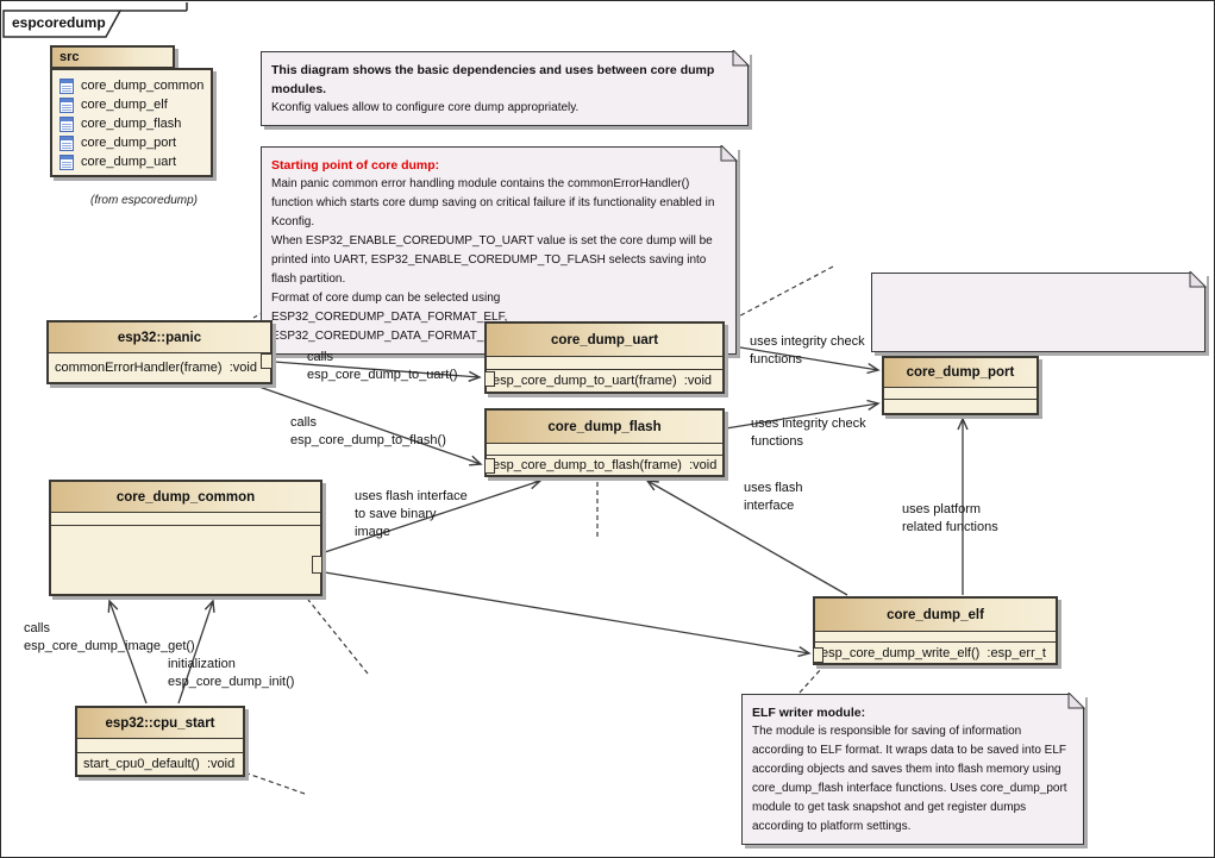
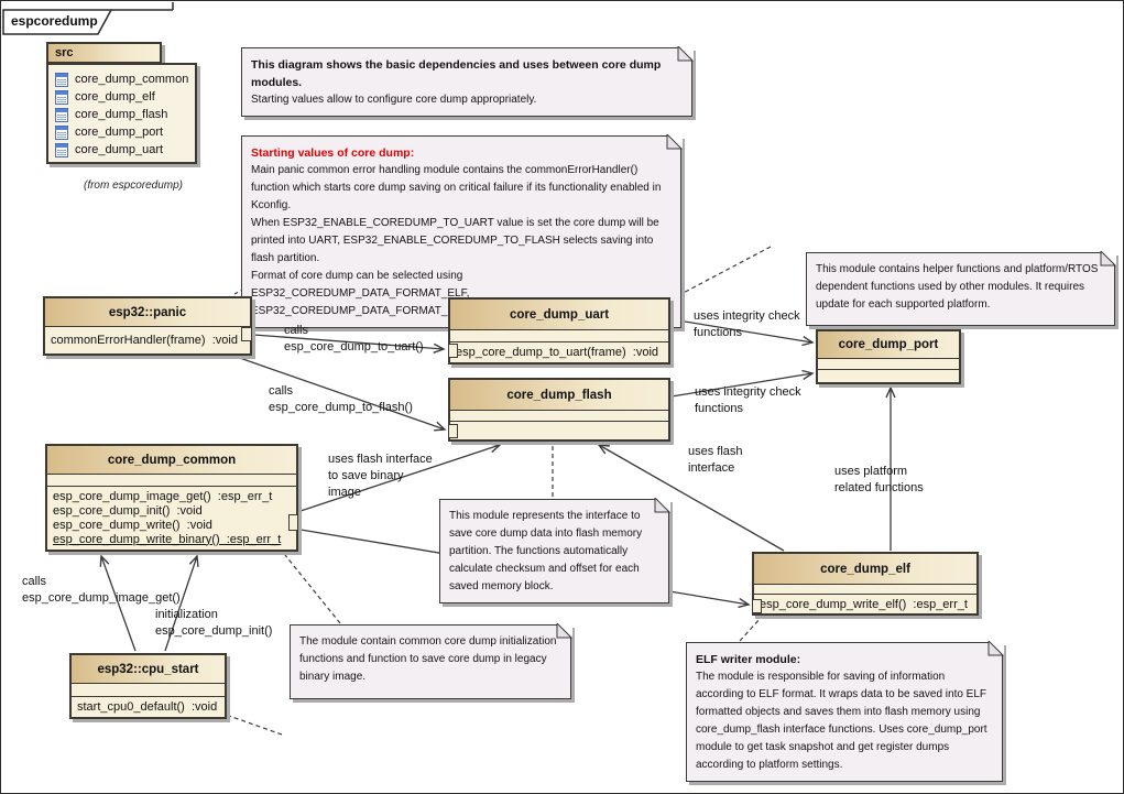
  espcoredump
  src
  core_dump_common
  core_dump_elf
  core_dump_flash
  core_dump_port
  core_dump_uart
  (from espcoredump)
  This diagram shows the basic dependencies and uses between core dump modules.
- Kconfig values allow to configure core dump appropriately.
+ Starting values allow to configure core dump appropriately.
- Starting point of core dump:
+ Starting values of core dump:
  Main panic common error handling module contains the commonErrorHandler() function which starts core dump saving on critical failure if its functionality enabled in Kconfig.
  When ESP32_ENABLE_COREDUMP_TO_UART value is set the core dump will be printed into UART, ESP32_ENABLE_COREDUMP_TO_FLASH selects saving into flash partition.
  Format of core dump can be selected using ESP32_COREDUMP_DATA_FORMAT_ELF, ESP32_COREDUMP_DATA_FORMAT_
+ This module contains helper functions and platform/RTOS dependent functions used by other modules. It requires update for each supported platform.
+ This module represents the interface to save core dump data into flash memory partition. The functions automatically calculate checksum and offset for each saved memory block.
+ The module contain common core dump initialization functions and function to save core dump in legacy binary image.
  ELF writer module:
- The module is responsible for saving of information according to ELF format. It wraps data to be saved into ELF according objects and saves them into flash memory using core_dump_flash interface functions. Uses core_dump_port module to get task snapshot and get register dumps according to platform settings.
+ The module is responsible for saving of information according to ELF format. It wraps data to be saved into ELF formatted objects and saves them into flash memory using core_dump_flash interface functions. Uses core_dump_port module to get task snapshot and get register dumps according to platform settings.
  esp32::panic
  commonErrorHandler(frame) :void
  core_dump_uart
  esp_core_dump_to_uart(frame) :void
  core_dump_flash
- esp_core_dump_to_flash(frame) :void
  core_dump_common
+ esp_core_dump_image_get() :esp_err_t
+ esp_core_dump_init() :void
+ esp_core_dump_write() :void
+ esp_core_dump_write_binary() :esp_err_t
  core_dump_port
  core_dump_elf
  esp_core_dump_write_elf() :esp_err_t
  esp32::cpu_start
  start_cpu0_default() :void
  calls
  esp_core_dump_to_uart()
  calls
  esp_core_dump_to_flash()
  uses integrity check
  functions
  uses integrity check
  functions
  uses flash interface
  to save binary
  image
  uses flash
  interface
  uses platform
  related functions
  calls
  esp_core_dump_image_get()
  initialization
  esp_core_dump_init()
